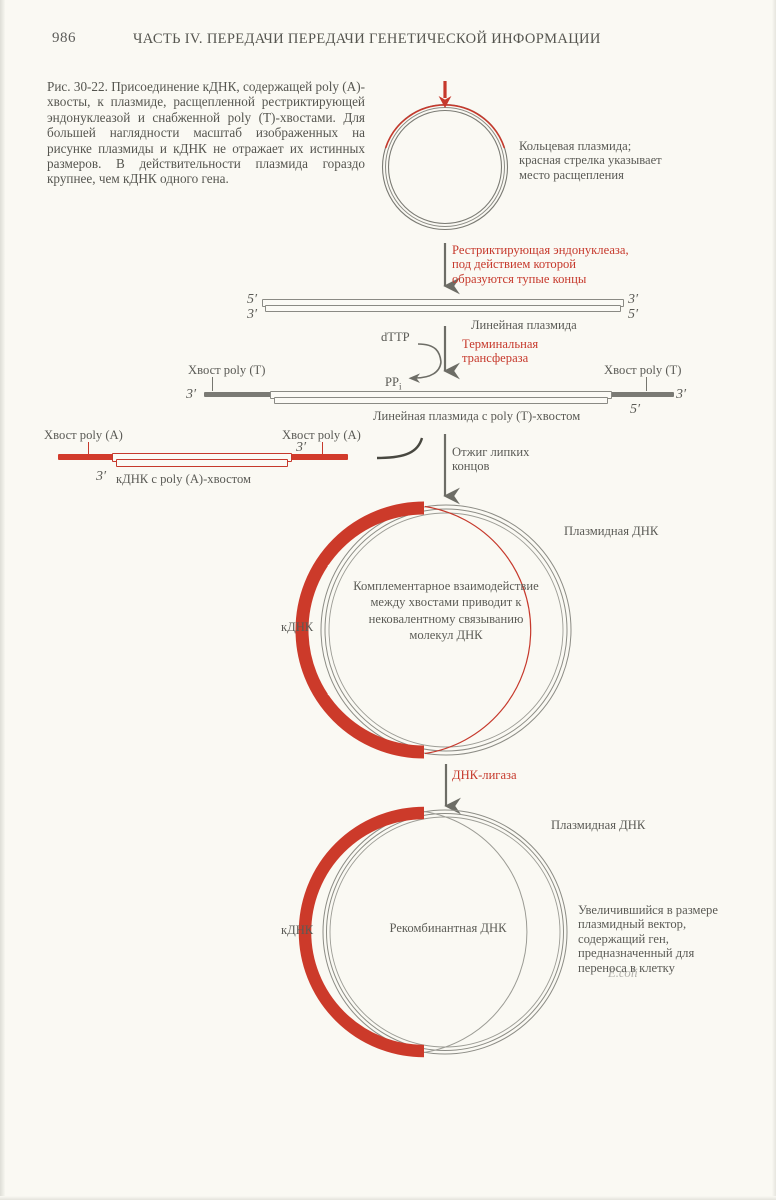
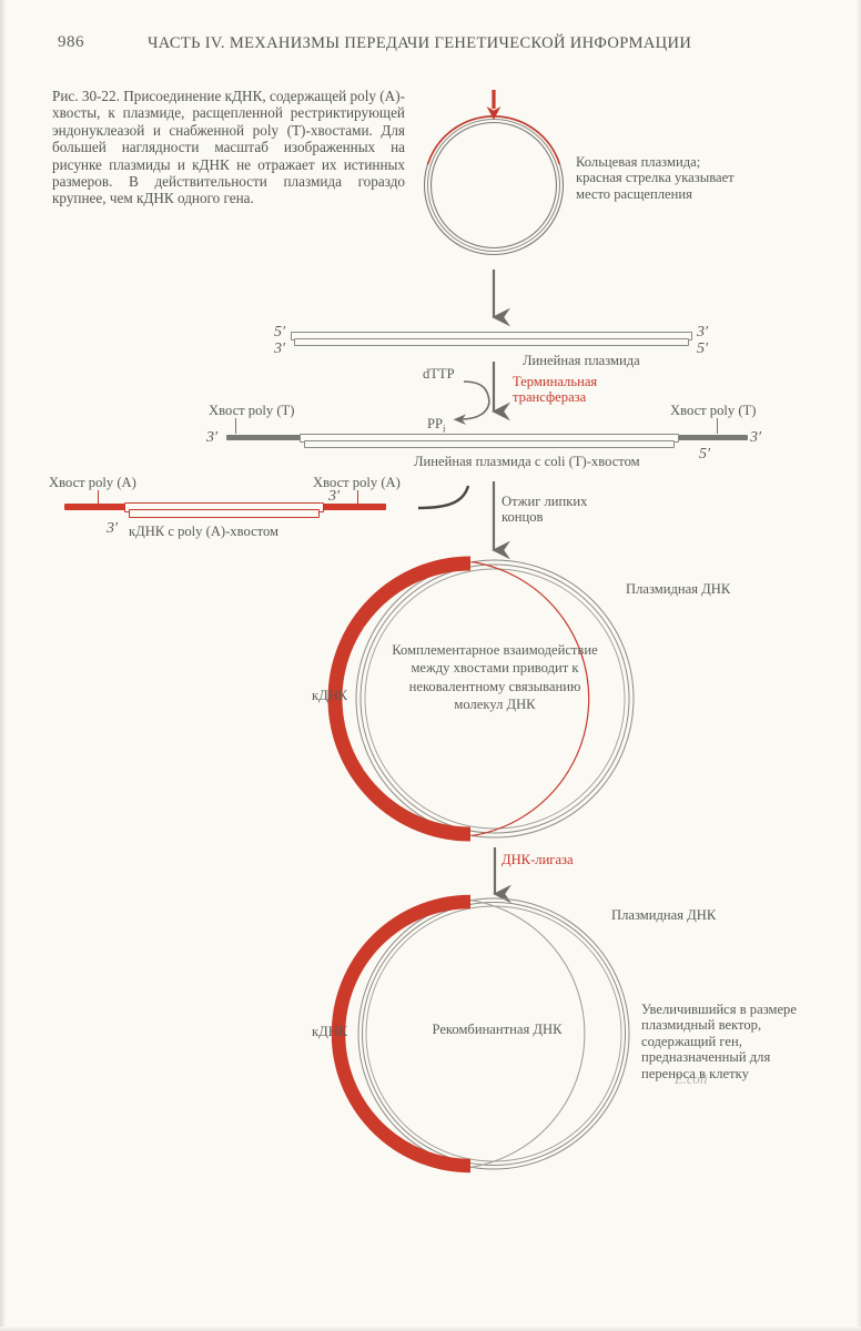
  986
- ЧАСТЬ IV. ПЕРЕДАЧИ ПЕРЕДАЧИ ГЕНЕТИЧЕСКОЙ ИНФОРМАЦИИ
+ ЧАСТЬ IV. МЕХАНИЗМЫ ПЕРЕДАЧИ ГЕНЕТИЧЕСКОЙ ИНФОРМАЦИИ
  Рис. 30-22. Присоединение кДНК, содержащей poly (A)-хвосты, к плазмиде, расщепленной рестриктирующей эндонуклеазой и снабженной poly (T)-хвостами. Для большей наглядности масштаб изображенных на рисунке плазмиды и кДНК не отражает их истинных размеров. В действительности плазмида гораздо крупнее, чем кДНК одного гена.
  Кольцевая плазмида;
  красная стрелка указывает
  место расщепления
- Рестриктирующая эндонуклеаза,
- под действием которой
- образуются тупые концы
  5′
  3′
  3′
  5′
  Линейная плазмида
  dTTP
  PPi
  Терминальная
  трансфераза
  Хвост poly (T)
  Хвост poly (T)
  3′
  3′
  5′
- Линейная плазмида с poly (T)-хвостом
+ Линейная плазмида с coli (T)-хвостом
  Хвост poly (A)
  Хвост poly (A)
  3′
  3′
  кДНК с poly (A)-хвостом
  Отжиг липких
  концов
  Плазмидная ДНК
  кДНК
  Комплементарное взаимодействие между хвостами приводит к нековалентному связыванию молекул ДНК
  ДНК-лигаза
  Плазмидная ДНК
  кДНК
  Рекомбинантная ДНК
  Увеличившийся в размере
  плазмидный вектор,
  содержащий ген,
  предназначенный для
  переноса в клетку
  E.coli
